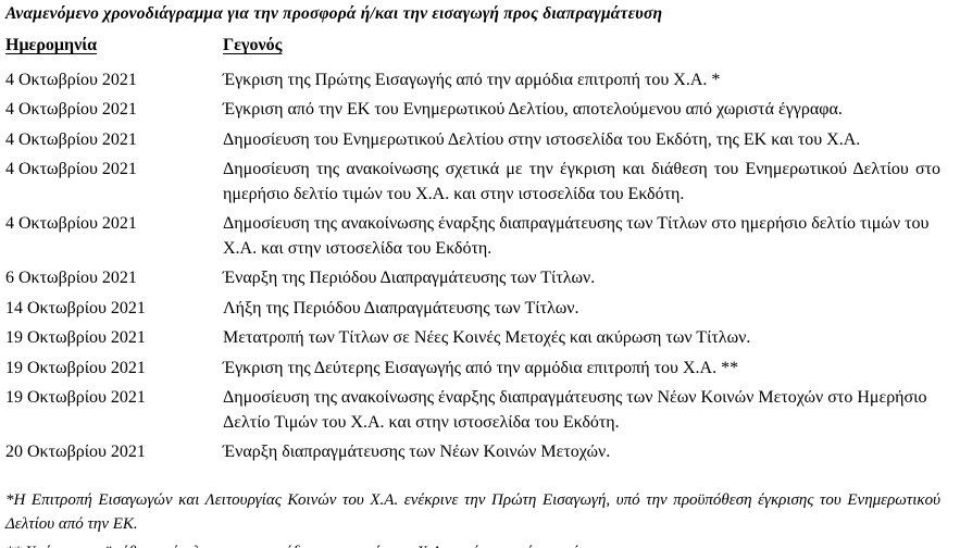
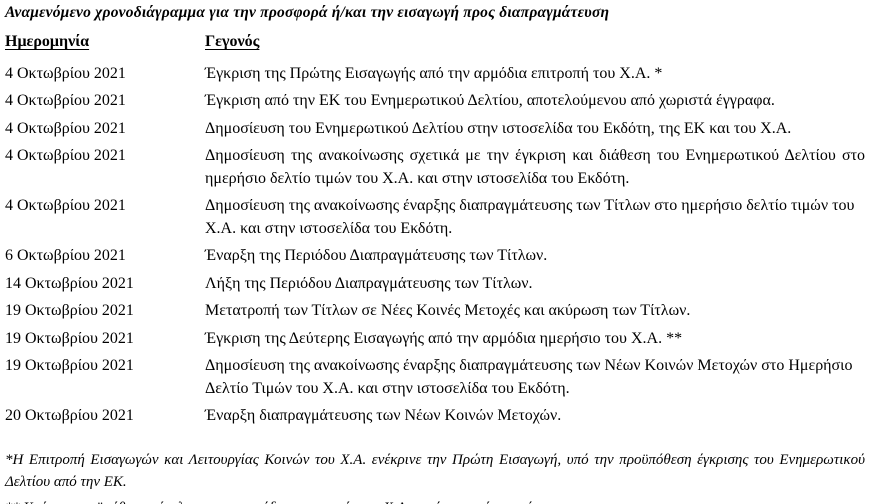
  Αναμενόμενο χρονοδιάγραμμα για την προσφορά ή/και την εισαγωγή προς διαπραγμάτευση
  Ημερομηνία
  Γεγονός
  4 Οκτωβρίου 2021
  Έγκριση της Πρώτης Εισαγωγής από την αρμόδια επιτροπή του Χ.Α. *
  4 Οκτωβρίου 2021
  Έγκριση από την ΕΚ του Ενημερωτικού Δελτίου, αποτελούμενου από χωριστά έγγραφα.
  4 Οκτωβρίου 2021
  Δημοσίευση του Ενημερωτικού Δελτίου στην ιστοσελίδα του Εκδότη, της ΕΚ και του Χ.Α.
  4 Οκτωβρίου 2021
  Δημοσίευση της ανακοίνωσης σχετικά με την έγκριση και διάθεση του Ενημερωτικού Δελτίου στο ημερήσιο δελτίο τιμών του Χ.Α. και στην ιστοσελίδα του Εκδότη.
  4 Οκτωβρίου 2021
  Δημοσίευση της ανακοίνωσης έναρξης διαπραγμάτευσης των Τίτλων στο ημερήσιο δελτίο τιμών του Χ.Α. και στην ιστοσελίδα του Εκδότη.
  6 Οκτωβρίου 2021
  Έναρξη της Περιόδου Διαπραγμάτευσης των Τίτλων.
  14 Οκτωβρίου 2021
  Λήξη της Περιόδου Διαπραγμάτευσης των Τίτλων.
  19 Οκτωβρίου 2021
  Μετατροπή των Τίτλων σε Νέες Κοινές Μετοχές και ακύρωση των Τίτλων.
  19 Οκτωβρίου 2021
- Έγκριση της Δεύτερης Εισαγωγής από την αρμόδια επιτροπή του Χ.Α. **
+ Έγκριση της Δεύτερης Εισαγωγής από την αρμόδια ημερήσιο του Χ.Α. **
  19 Οκτωβρίου 2021
  Δημοσίευση της ανακοίνωσης έναρξης διαπραγμάτευσης των Νέων Κοινών Μετοχών στο Ημερήσιο Δελτίο Τιμών του Χ.Α. και στην ιστοσελίδα του Εκδότη.
  20 Οκτωβρίου 2021
  Έναρξη διαπραγμάτευσης των Νέων Κοινών Μετοχών.
  *Η Επιτροπή Εισαγωγών και Λειτουργίας Κοινών του Χ.Α. ενέκρινε την Πρώτη Εισαγωγή, υπό την προϋπόθεση έγκρισης του Ενημερωτικού Δελτίου από την ΕΚ.
